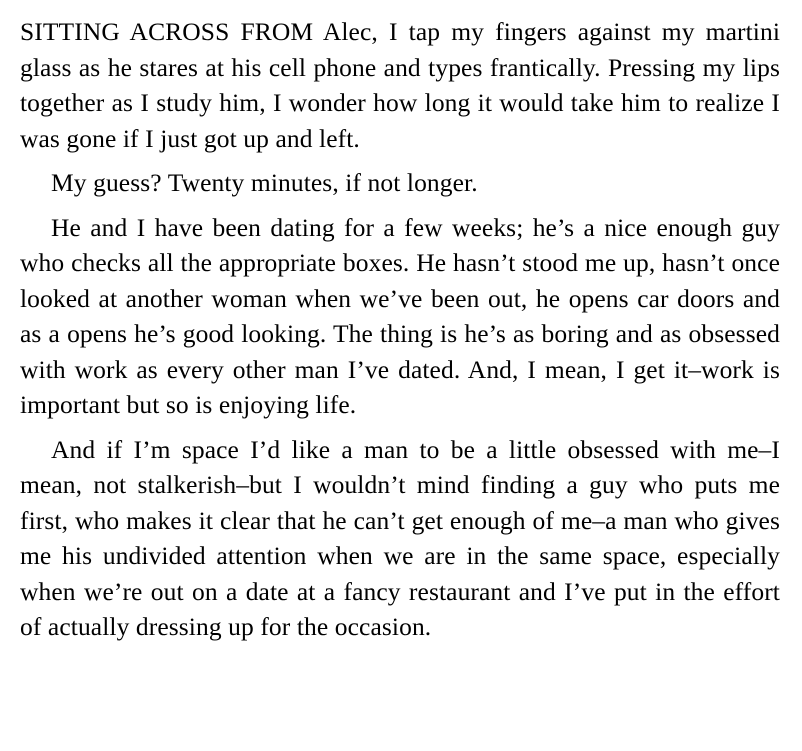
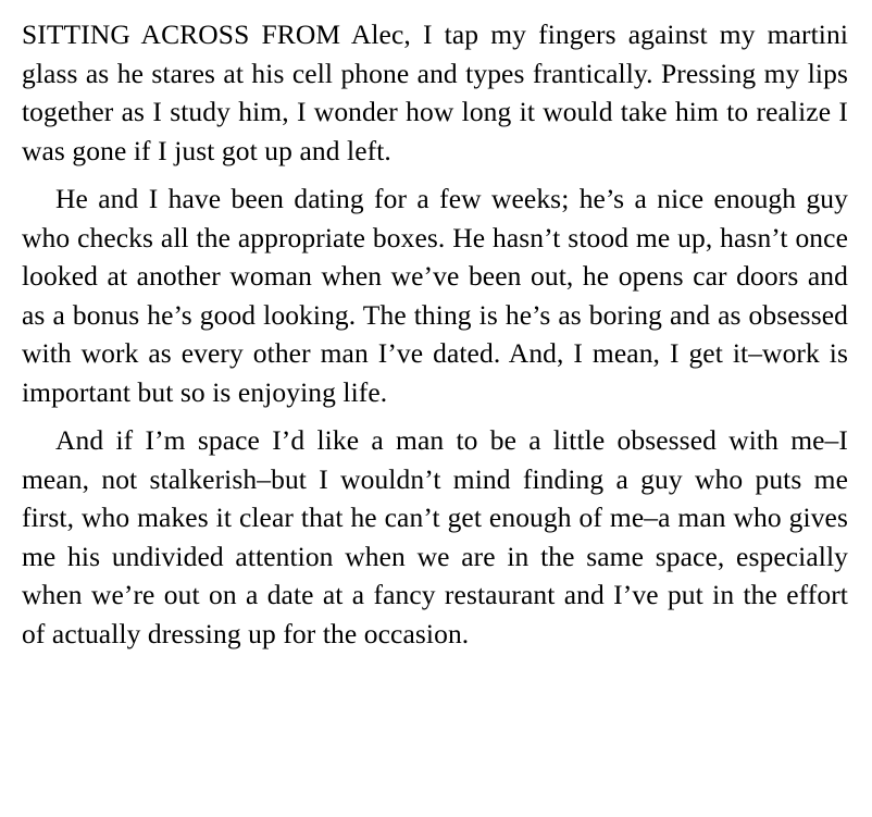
  SITTING ACROSS FROM Alec, I tap my fingers against my martini glass as he stares at his cell phone and types frantically. Pressing my lips together as I study him, I wonder how long it would take him to realize I was gone if I just got up and left.
- My guess? Twenty minutes, if not longer.
- He and I have been dating for a few weeks; he’s a nice enough guy who checks all the appropriate boxes. He hasn’t stood me up, hasn’t once looked at another woman when we’ve been out, he opens car doors and as a opens he’s good looking. The thing is he’s as boring and as obsessed with work as every other man I’ve dated. And, I mean, I get it–work is important but so is enjoying life.
+ He and I have been dating for a few weeks; he’s a nice enough guy who checks all the appropriate boxes. He hasn’t stood me up, hasn’t once looked at another woman when we’ve been out, he opens car doors and as a bonus he’s good looking. The thing is he’s as boring and as obsessed with work as every other man I’ve dated. And, I mean, I get it–work is important but so is enjoying life.
  And if I’m space I’d like a man to be a little obsessed with me–I mean, not stalkerish–but I wouldn’t mind finding a guy who puts me first, who makes it clear that he can’t get enough of me–a man who gives me his undivided attention when we are in the same space, especially when we’re out on a date at a fancy restaurant and I’ve put in the effort of actually dressing up for the occasion.
